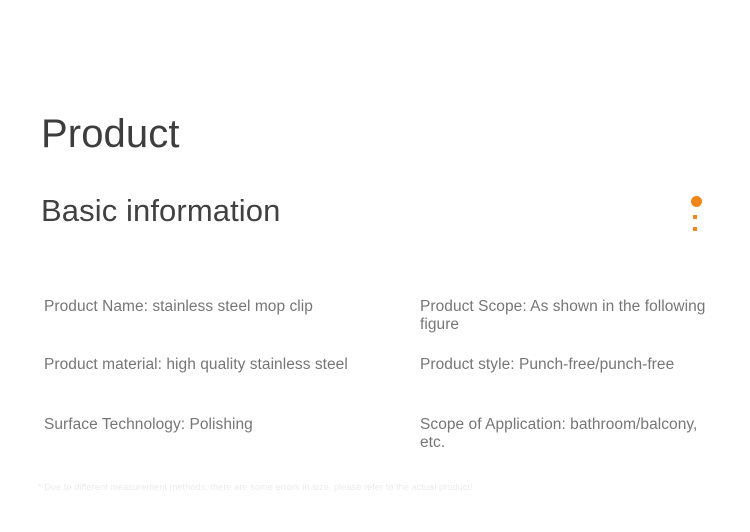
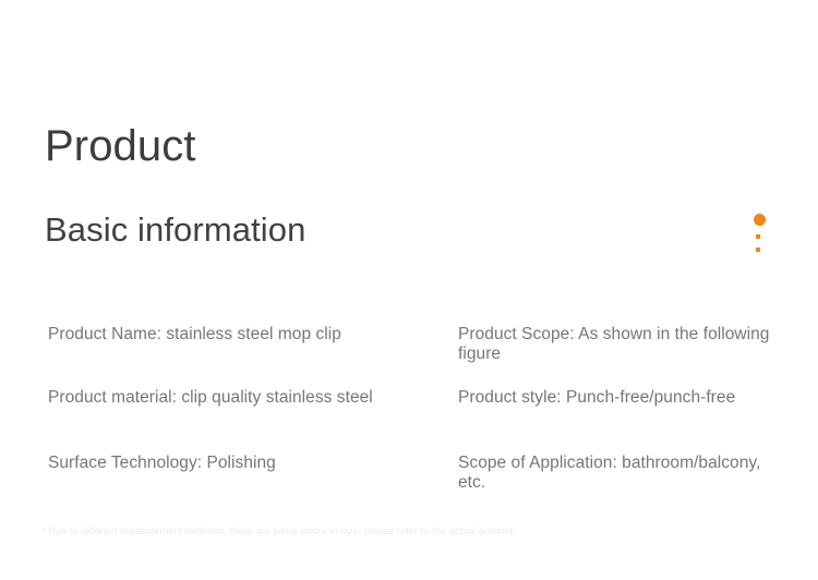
  Product
  Basic information
  Product Name: stainless steel mop clip
- Product material: high quality stainless steel
+ Product material: clip quality stainless steel
  Surface Technology: Polishing
  Product Scope: As shown in the following figure
  Product style: Punch-free/punch-free
  Scope of Application: bathroom/balcony, etc.
